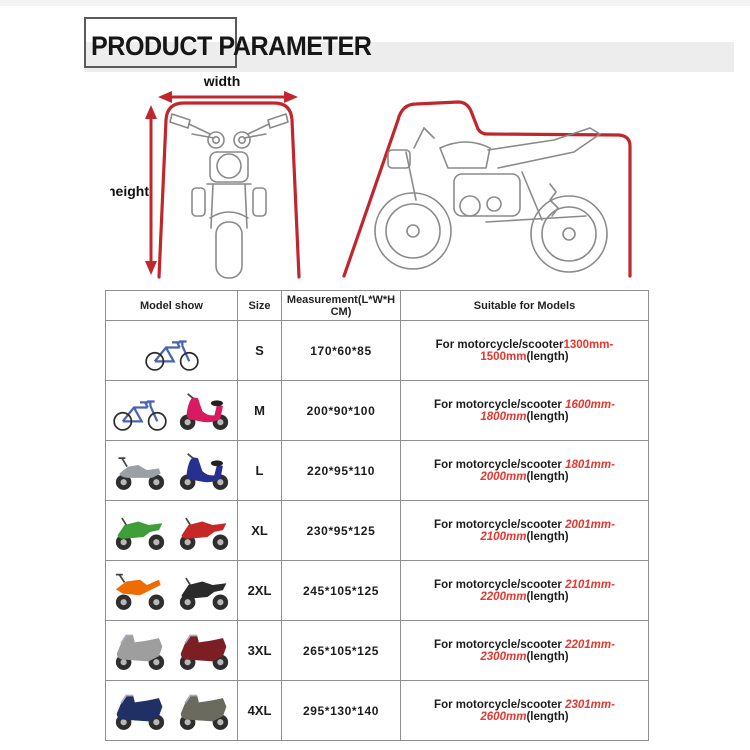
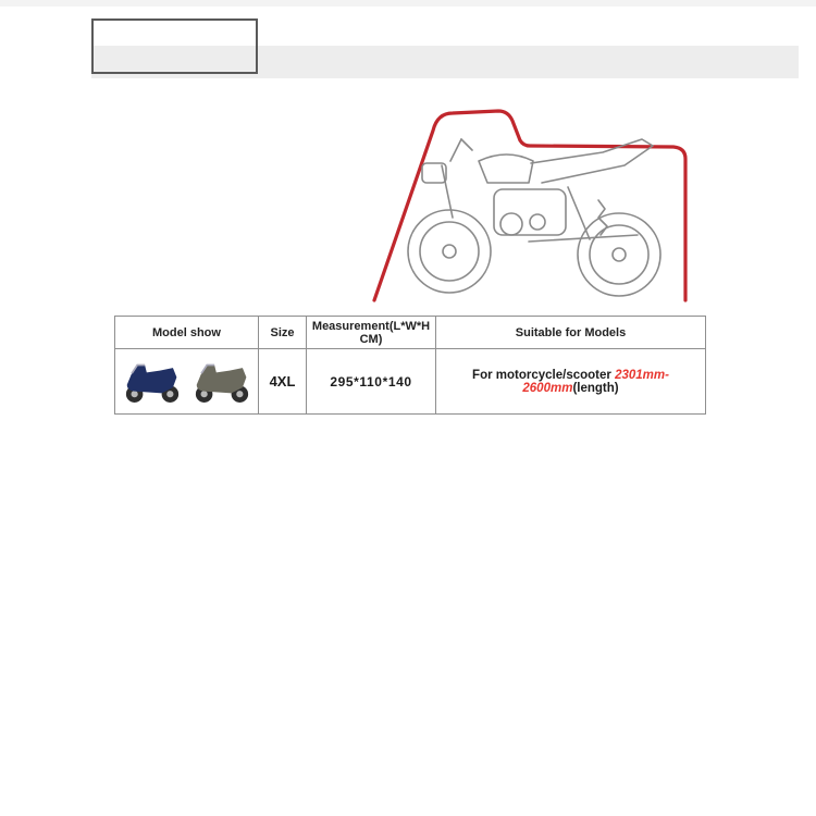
- PRODUCT PARAMETER
- width
- height
  Model show	Size	Measurement(L*W*H CM)	Suitable for Models
- 	S	170*60*85	For motorcycle/scooter1300mm-1500mm(length)
- 	M	200*90*100	For motorcycle/scooter 1600mm-1800mm(length)
- 	L	220*95*110	For motorcycle/scooter 1801mm-2000mm(length)
- 	XL	230*95*125	For motorcycle/scooter 2001mm-2100mm(length)
- 	2XL	245*105*125	For motorcycle/scooter 2101mm-2200mm(length)
- 	3XL	265*105*125	For motorcycle/scooter 2201mm-2300mm(length)
- 	4XL	295*130*140	For motorcycle/scooter 2301mm-2600mm(length)
+ 	4XL	295*110*140	For motorcycle/scooter 2301mm-2600mm(length)
